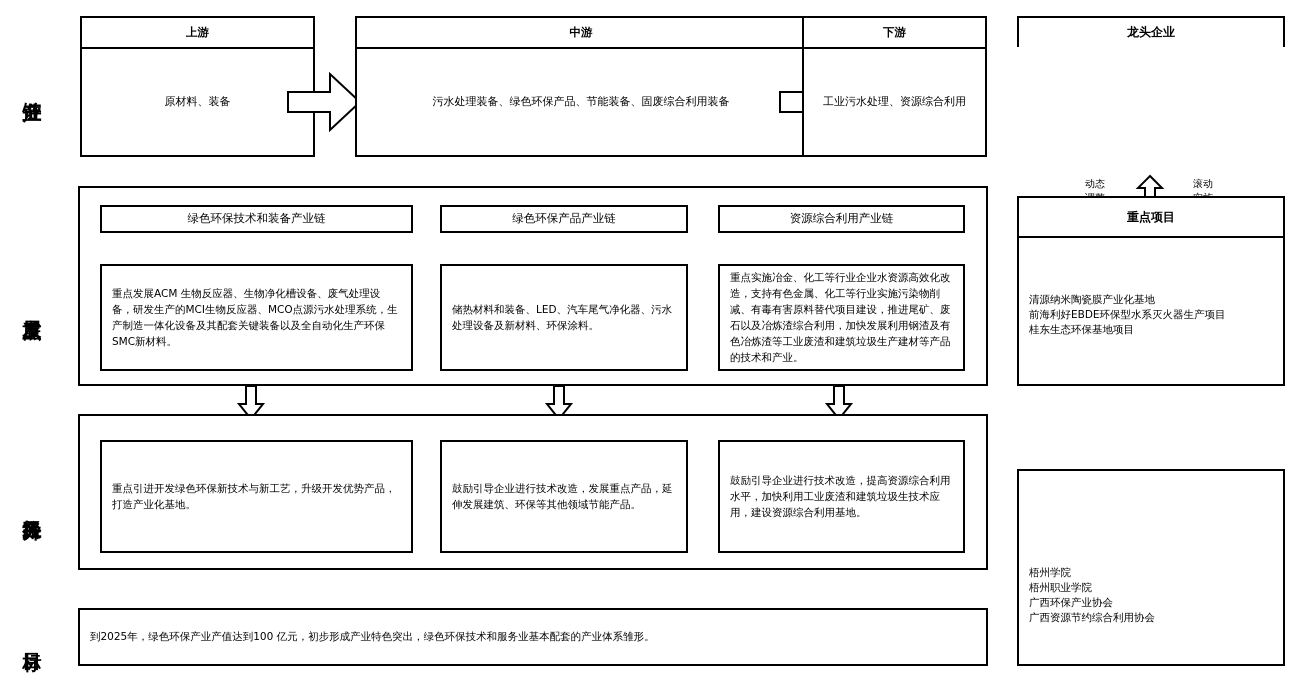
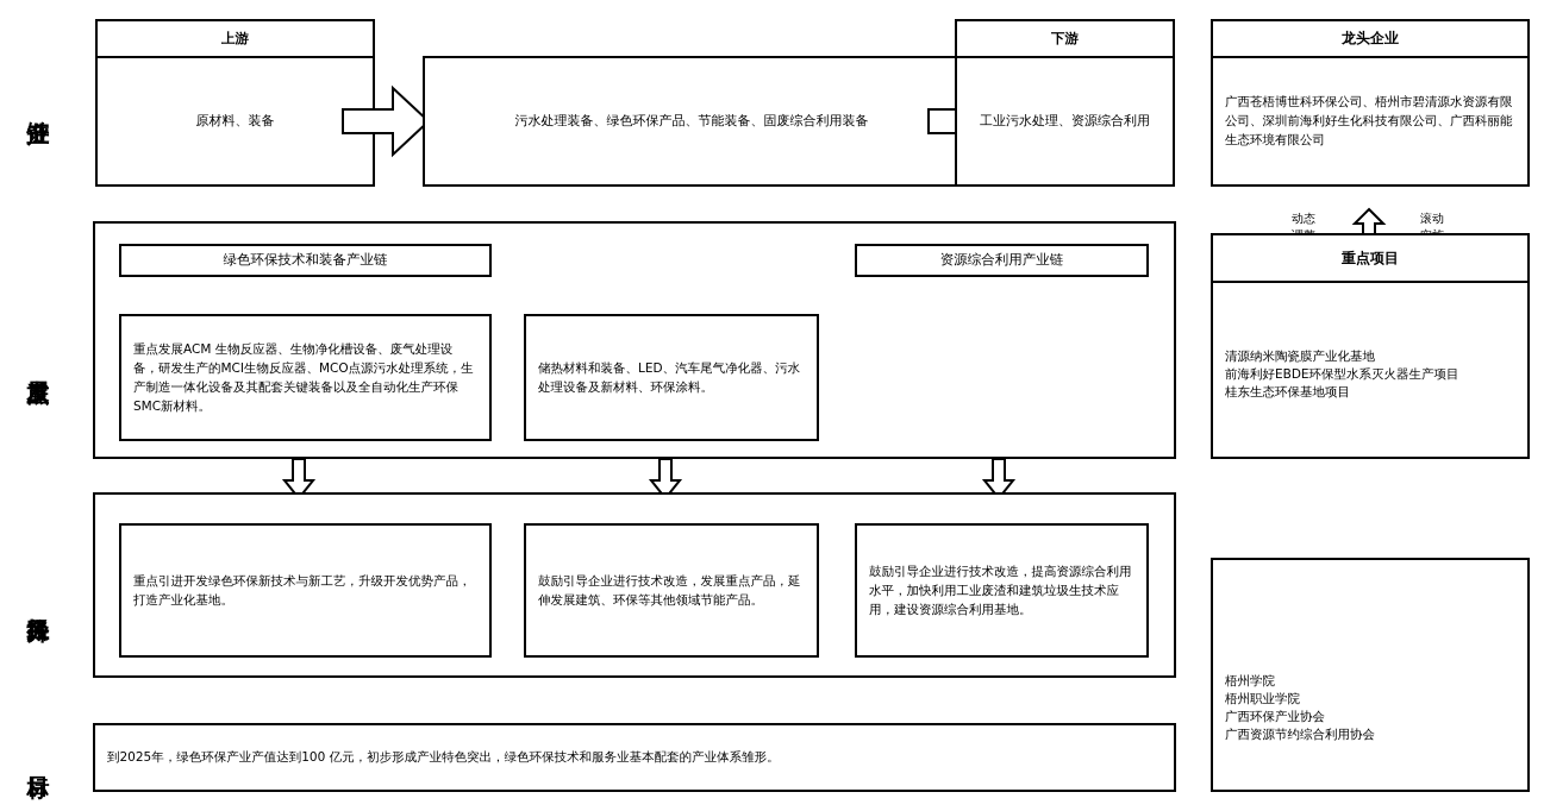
  上游
  原材料、装备
- 中游
  污水处理装备、绿色环保产品、节能装备、固废综合利用装备
  下游
  工业污水处理、资源综合利用
  绿色环保技术和装备产业链
  重点发展ACM 生物反应器、生物净化槽设备、废气处理设备，研发生产的MCI生物反应器、MCO点源污水处理系统，生产制造一体化设备及其配套关键装备以及全自动化生产环保SMC新材料。
- 绿色环保产品产业链
  储热材料和装备、LED、汽车尾气净化器、污水处理设备及新材料、环保涂料。
  资源综合利用产业链
- 重点实施冶金、化工等行业企业水资源高效化改造，支持有色金属、化工等行业实施污染物削减、有毒有害原料替代项目建设，推进尾矿、废石以及冶炼渣综合利用，加快发展利用钢渣及有色冶炼渣等工业废渣和建筑垃圾生产建材等产品的技术和产业。
  重点引进开发绿色环保新技术与新工艺，升级开发优势产品，打造产业化基地。
  鼓励引导企业进行技术改造，发展重点产品，延伸发展建筑、环保等其他领域节能产品。
  鼓励引导企业进行技术改造，提高资源综合利用水平，加快利用工业废渣和建筑垃圾生技术应用，建设资源综合利用基地。
  到2025年，绿色环保产业产值达到100 亿元，初步形成产业特色突出，绿色环保技术和服务业基本配套的产业体系雏形。
  龙头企业
+ 广西苍梧博世科环保公司、梧州市碧清源水资源有限公司、深圳前海利好生化科技有限公司、广西科丽能生态环境有限公司
  动态
  滚动
  重点项目
  清源纳米陶瓷膜产业化基地
  前海利好EBDE环保型水系灭火器生产项目
  桂东生态环保基地项目
  梧州学院
  梧州职业学院
  广西环保产业协会
  广西资源节约综合利用协会
